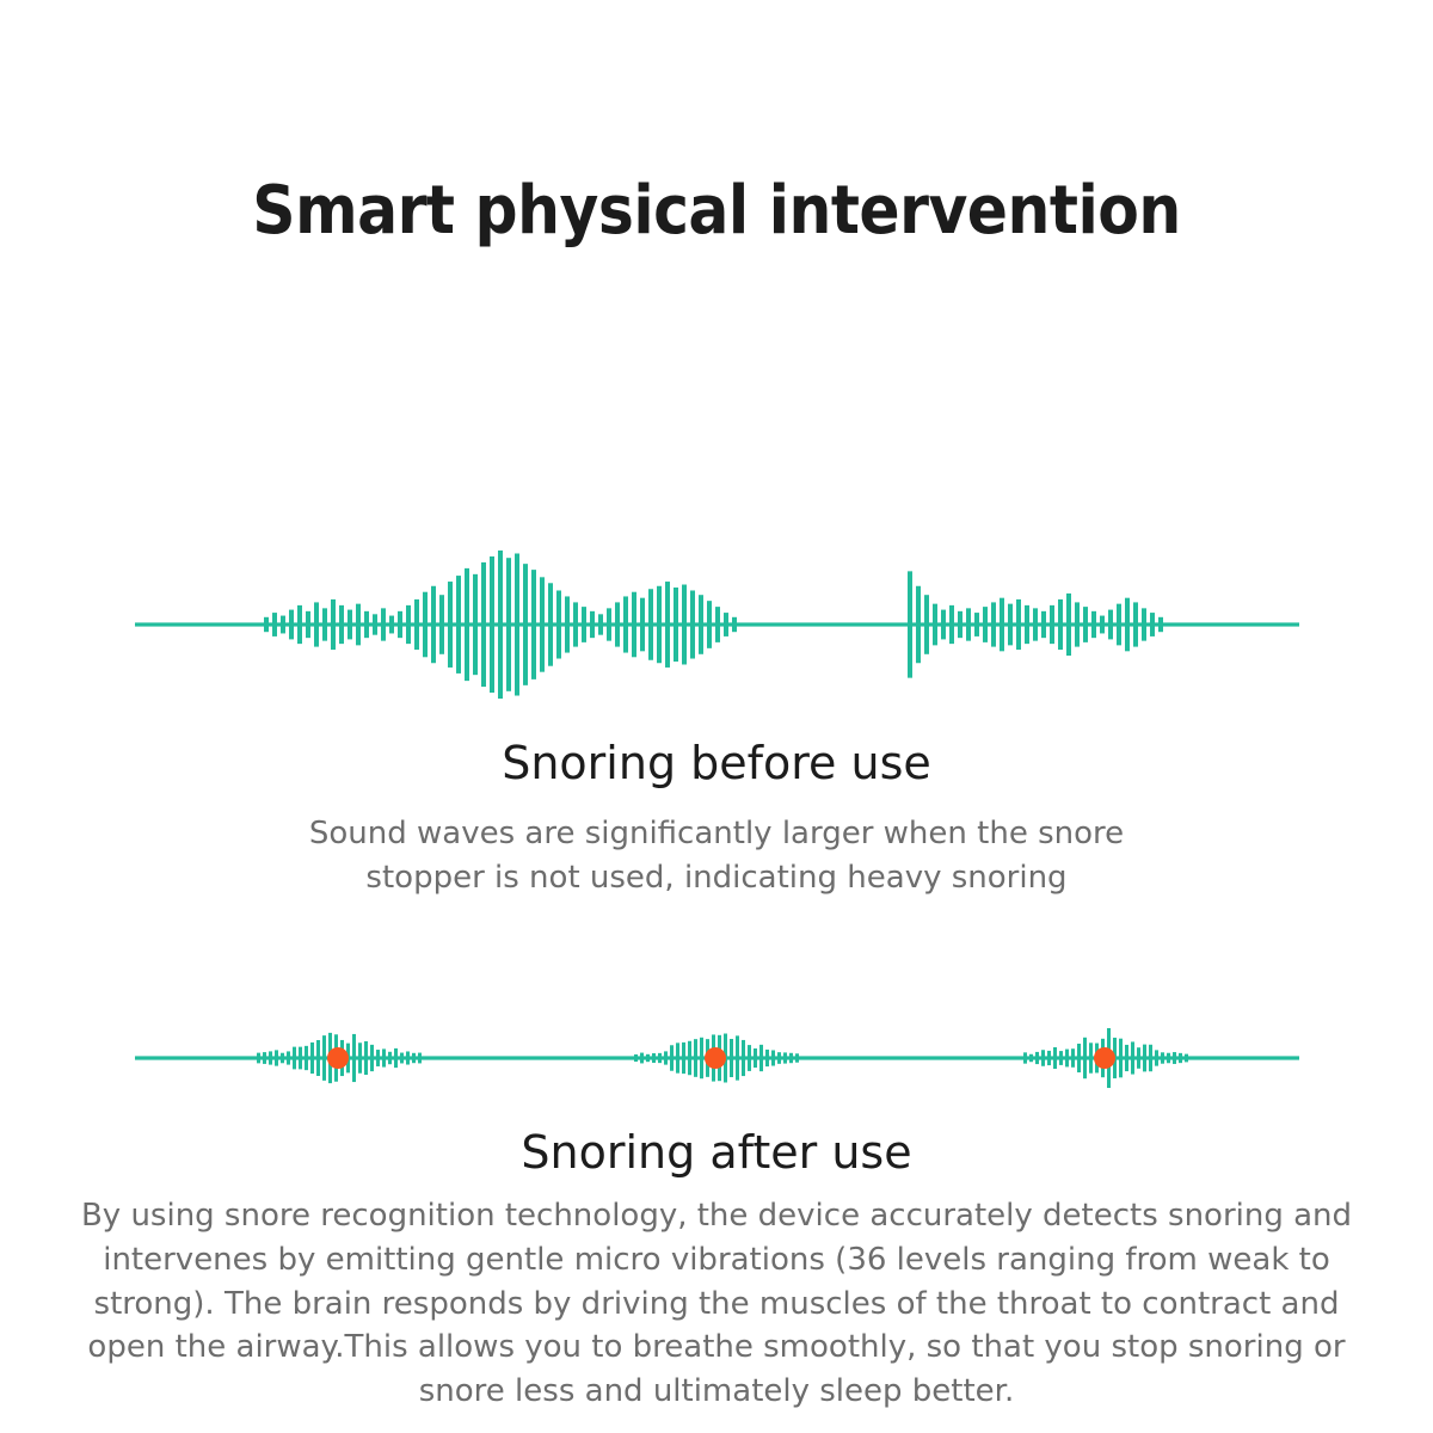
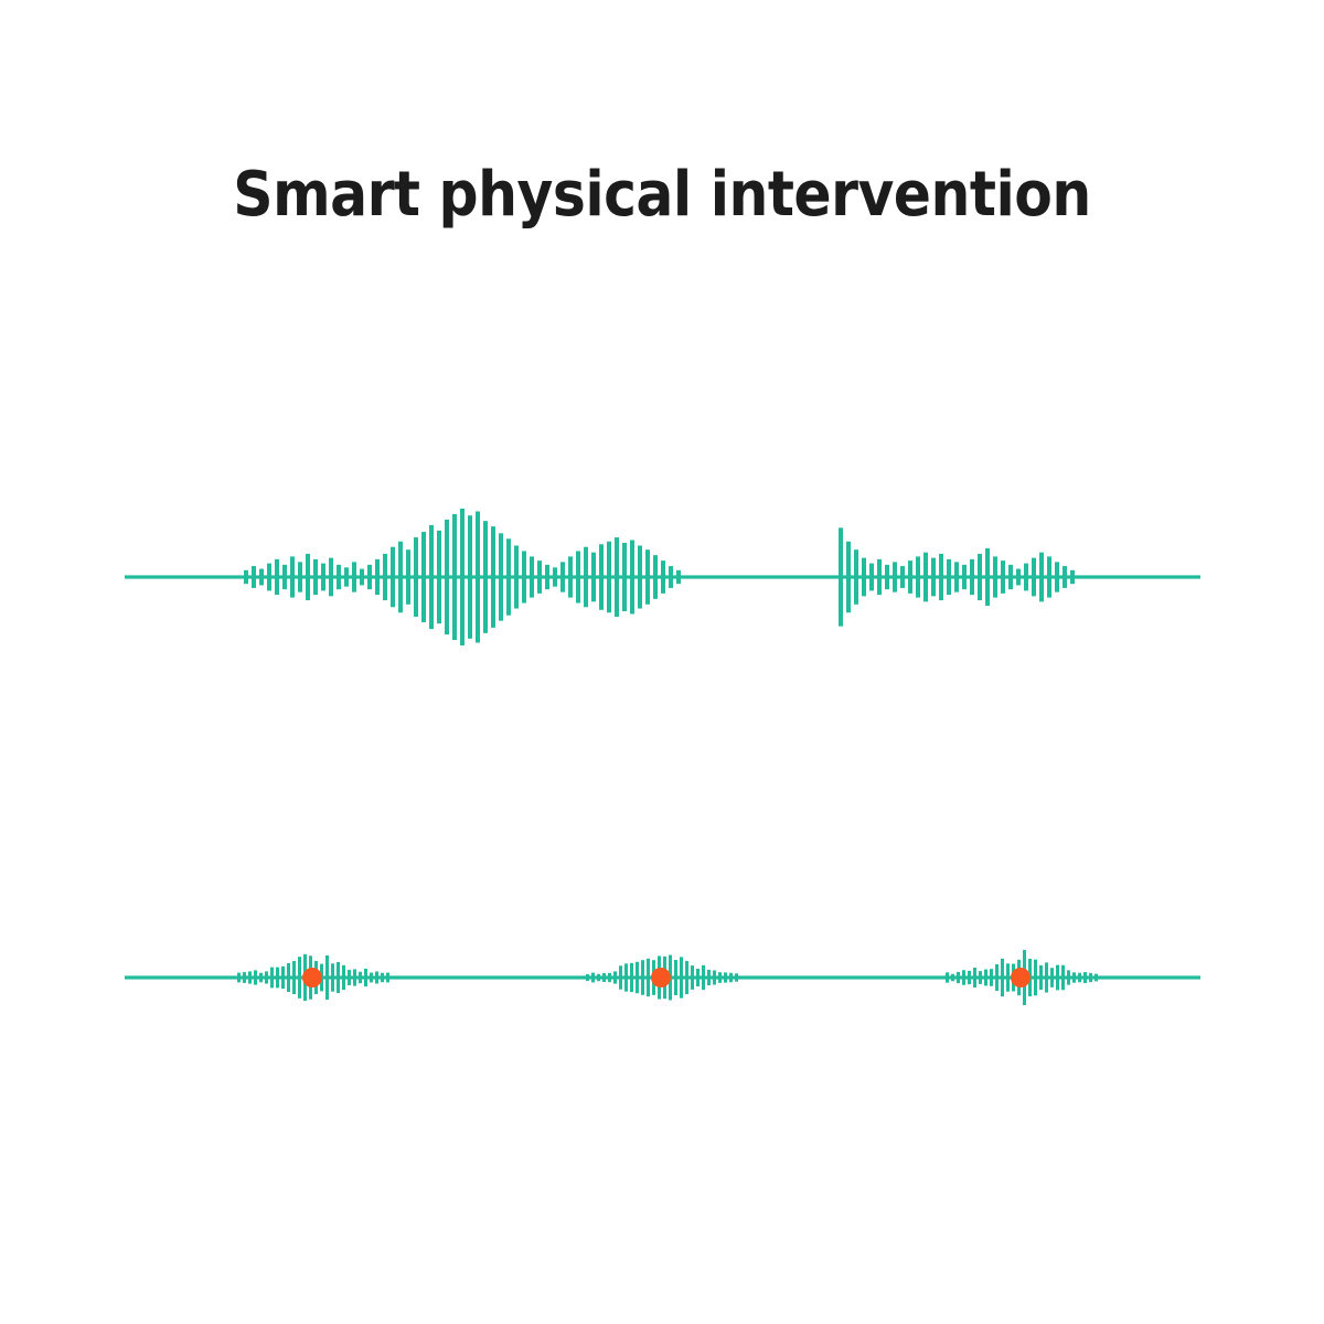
  Smart physical intervention
- Snoring before use
- Sound waves are significantly larger when the snore stopper is not used, indicating heavy snoring
- Snoring after use
- By using snore recognition technology, the device accurately detects snoring and intervenes by emitting gentle micro vibrations (36 levels ranging from weak to strong). The brain responds by driving the muscles of the throat to contract and open the airway.This allows you to breathe smoothly, so that you stop snoring or snore less and ultimately sleep better.
